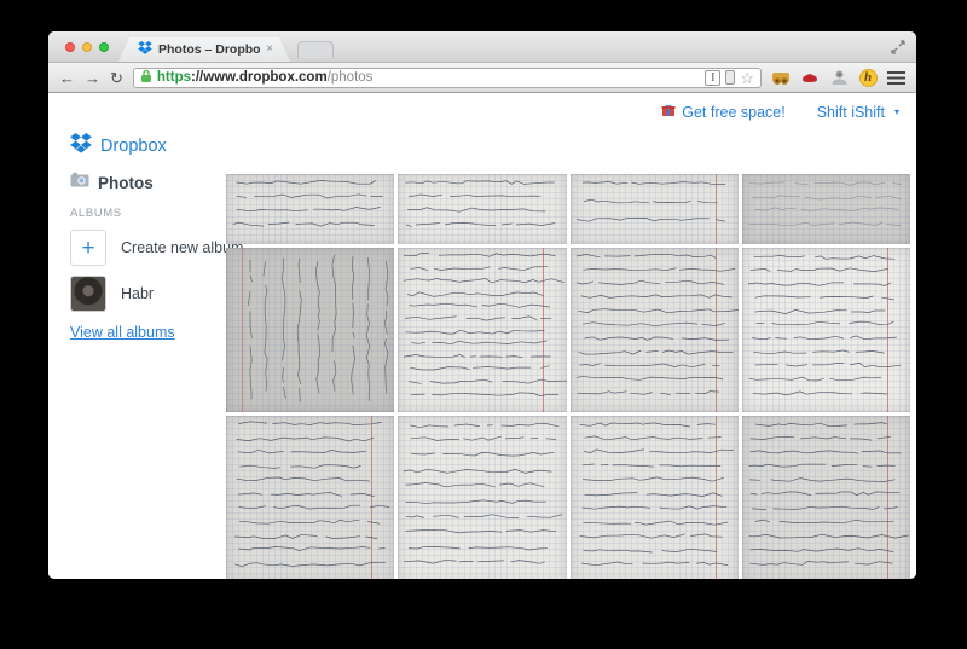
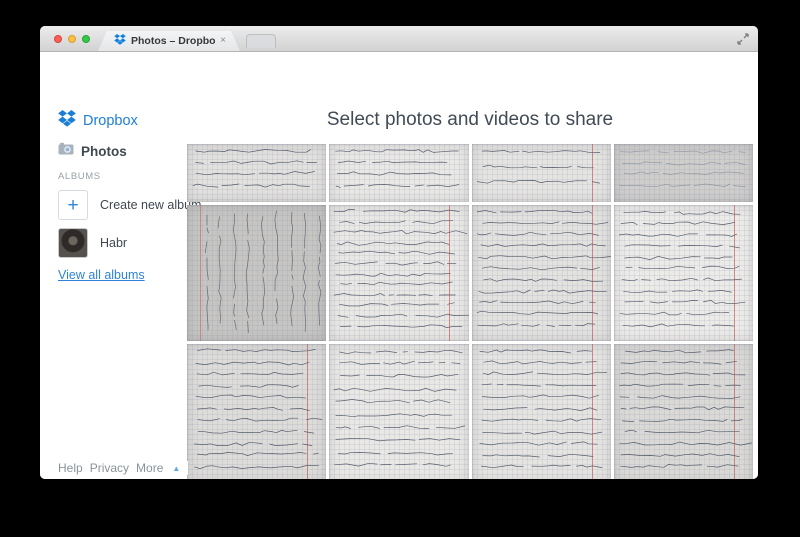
  Photos – Dropbo
  ×
- ←
- →
- ↻
- https://www.dropbox.com/photos
- I
- ☆
- h
- Get free space!
- Shift iShift
- ▾
  Dropbox
  Photos
  ALBUMS
  +
  Create new alb
  Habr
  View all albums
+ Select photos and videos to share
+ Help
+ Privacy
+ More
+ ▲
